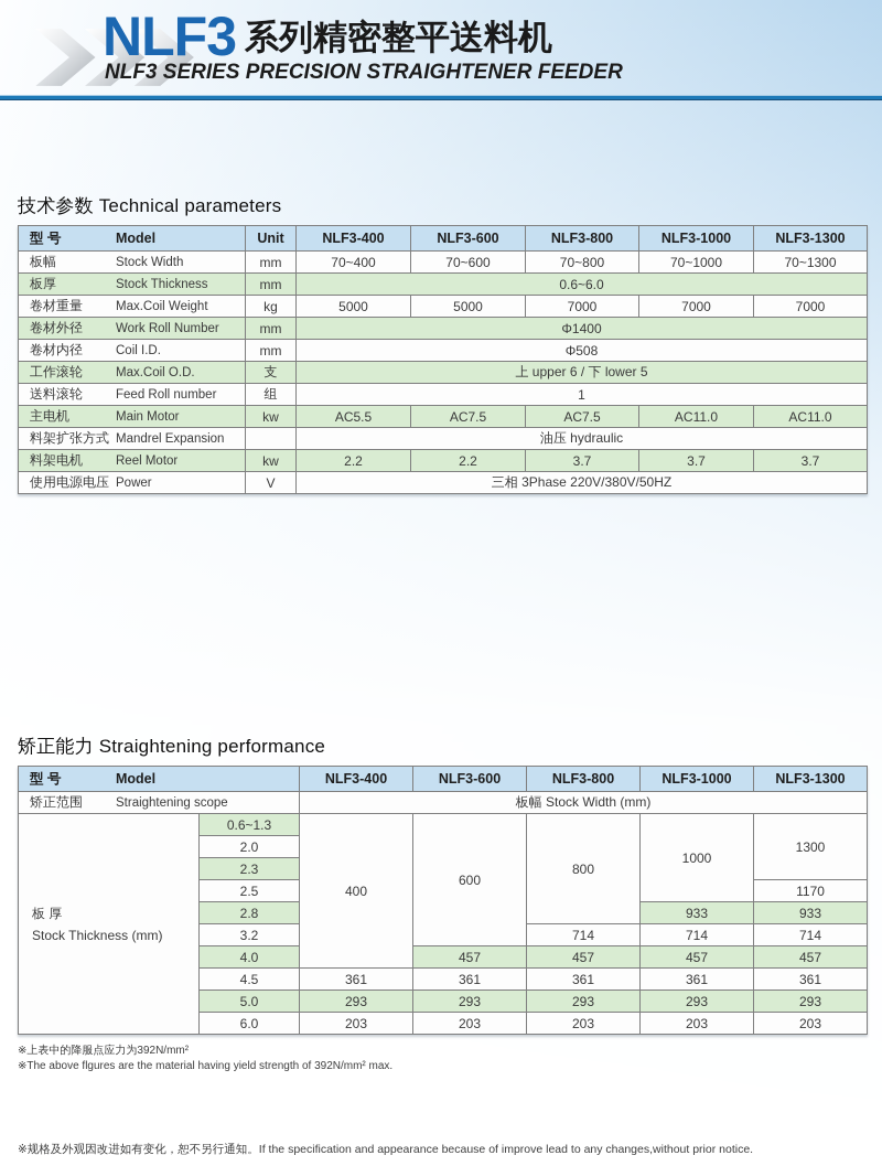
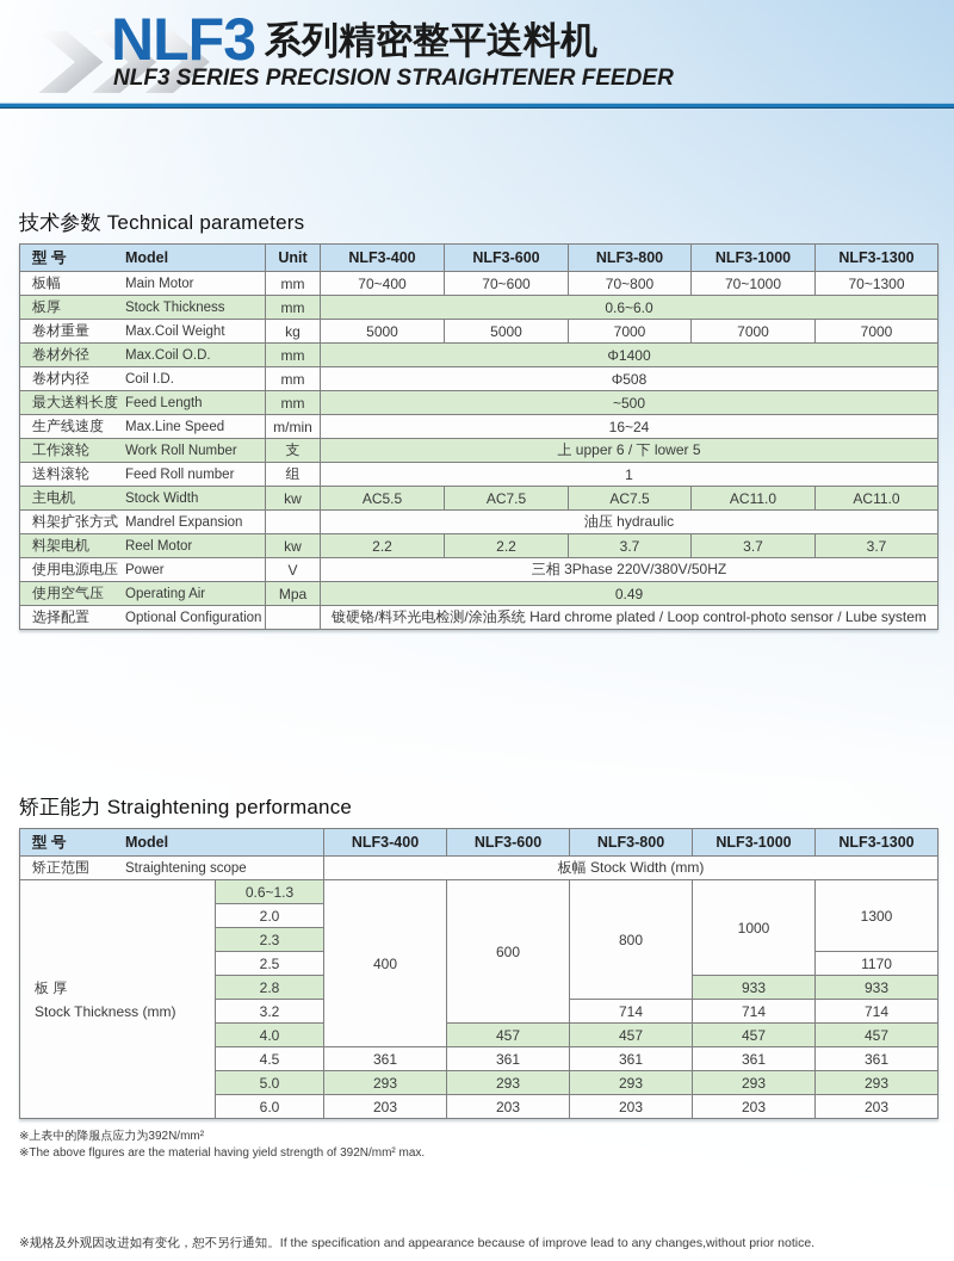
  NLF3 系列精密整平送料机
  NLF3 SERIES PRECISION STRAIGHTENER FEEDER
  技术参数 Technical parameters
  型 号 Model	Unit	NLF3-400	NLF3-600	NLF3-800	NLF3-1000	NLF3-1300
- 板幅 Stock Width	mm	70~400	70~600	70~800	70~1000	70~1300
+ 板幅 Main Motor	mm	70~400	70~600	70~800	70~1000	70~1300
  板厚 Stock Thickness	mm	0.6~6.0
  卷材重量 Max.Coil Weight	kg	5000	5000	7000	7000	7000
- 卷材外径 Work Roll Number	mm	Φ1400
+ 卷材外径 Max.Coil O.D.	mm	Φ1400
  卷材内径 Coil I.D.	mm	Φ508
+ 最大送料长度 Feed Length	mm	~500
+ 生产线速度 Max.Line Speed	m/min	16~24
- 工作滚轮 Max.Coil O.D.	支	上 upper 6 / 下 lower 5
+ 工作滚轮 Work Roll Number	支	上 upper 6 / 下 lower 5
  送料滚轮 Feed Roll number	组	1
- 主电机 Main Motor	kw	AC5.5	AC7.5	AC7.5	AC11.0	AC11.0
+ 主电机 Stock Width	kw	AC5.5	AC7.5	AC7.5	AC11.0	AC11.0
  料架扩张方式 Mandrel Expansion		油压 hydraulic
  料架电机 Reel Motor	kw	2.2	2.2	3.7	3.7	3.7
  使用电源电压 Power	V	三相 3Phase 220V/380V/50HZ
+ 使用空气压 Operating Air	Mpa	0.49
+ 选择配置 Optional Configuration		镀硬铬/料环光电检测/涂油系统 Hard chrome plated / Loop control-photo sensor / Lube system
  矫正能力 Straightening performance
  型 号 Model	NLF3-400	NLF3-600	NLF3-800	NLF3-1000	NLF3-1300
  矫正范围 Straightening scope	板幅 Stock Width (mm)
  板 厚Stock Thickness (mm)	0.6~1.3	400	600	800	1000	1300
  2.0
  2.3
  2.5	1170
  2.8	933	933
  3.2	714	714	714
  4.0	457	457	457	457
  4.5	361	361	361	361	361
  5.0	293	293	293	293	293
  6.0	203	203	203	203	203
  ※上表中的降服点应力为392N/mm²
  ※The above flgures are the material having yield strength of 392N/mm² max.
  ※规格及外观因改进如有变化，恕不另行通知。If the specification and appearance because of improve lead to any changes,without prior notice.
